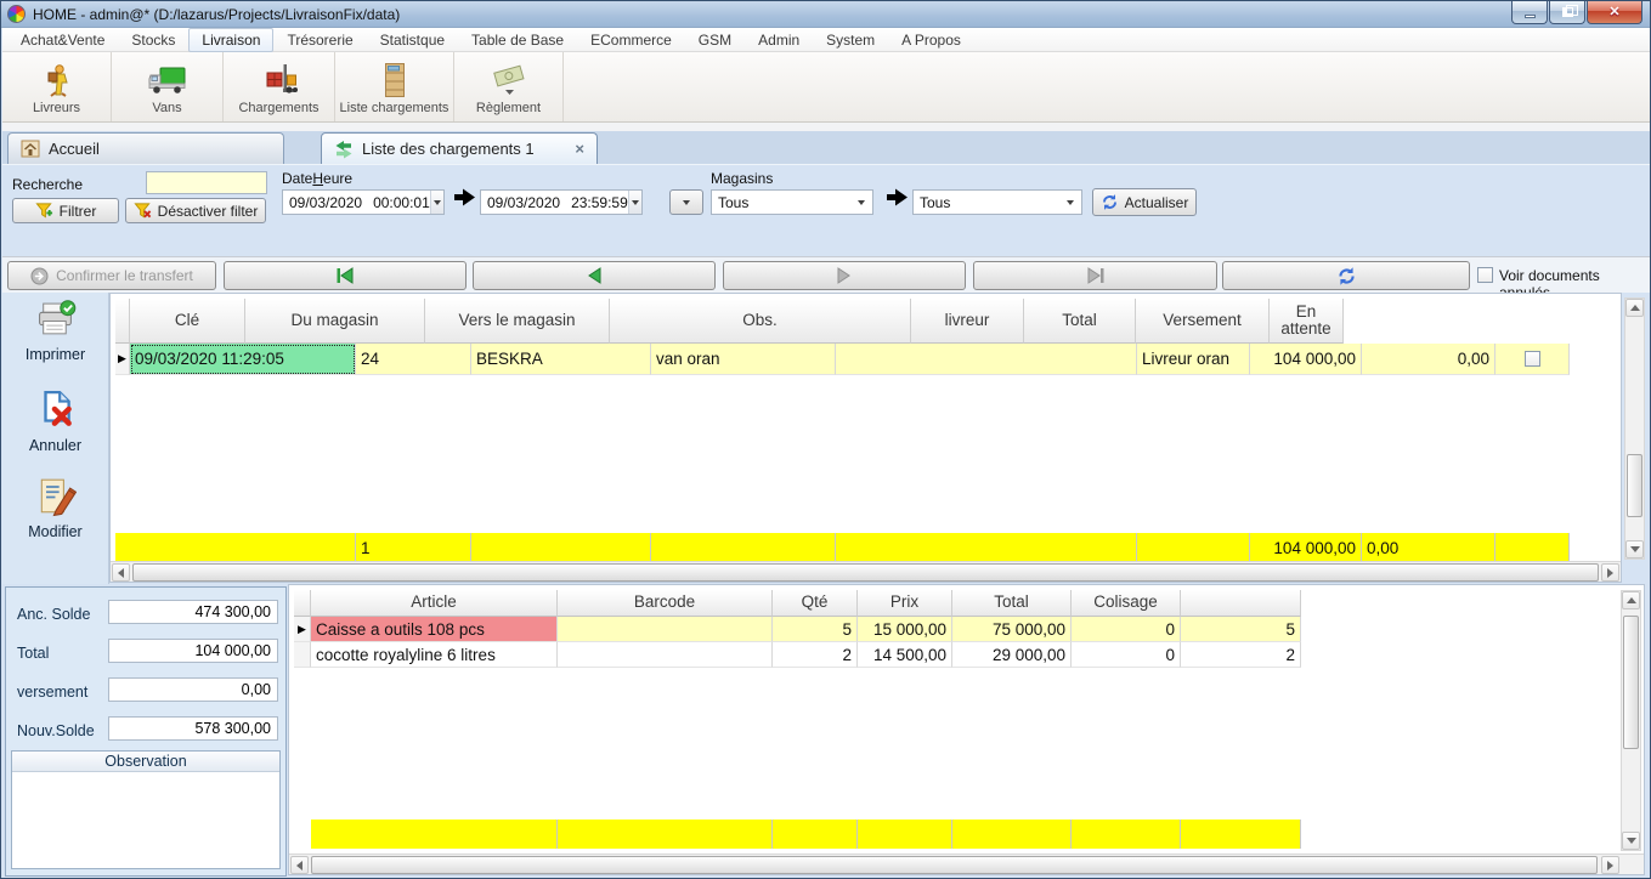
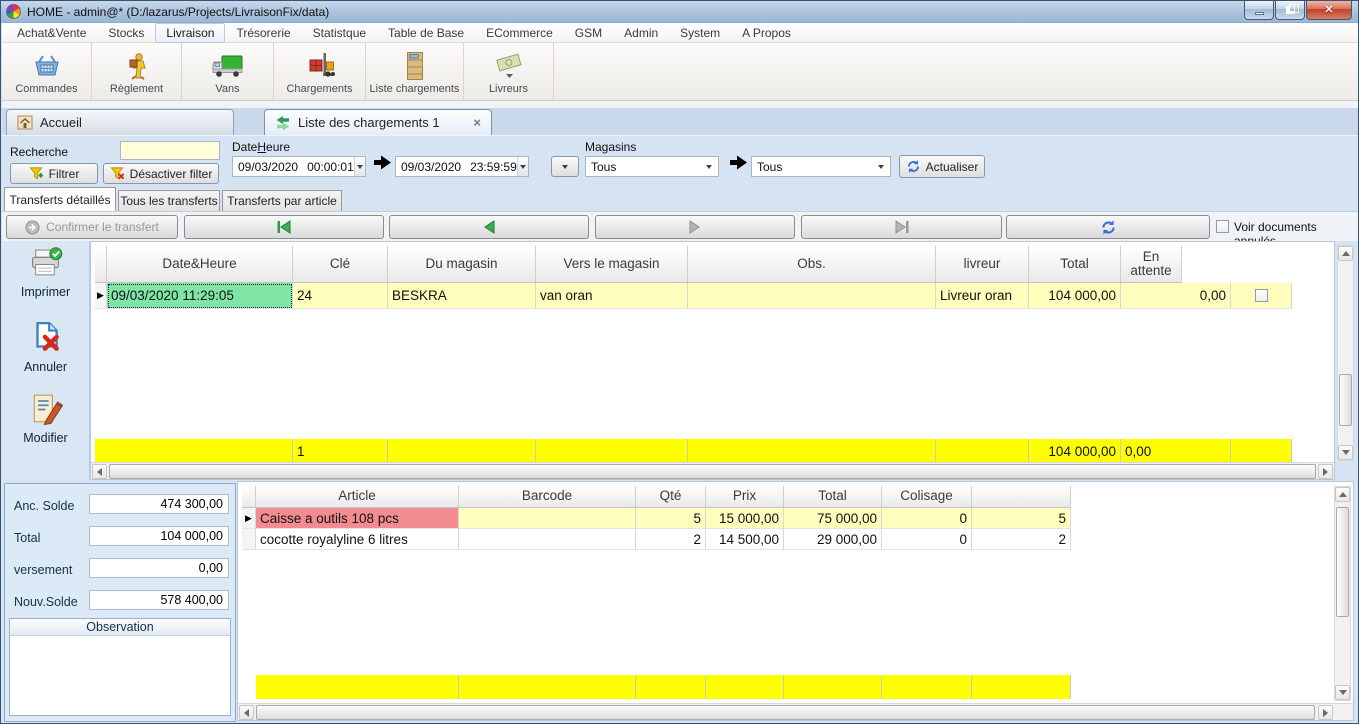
  HOME - admin@* (D:/lazarus/Projects/LivraisonFix/data)
  ✕
  Achat&Vente
  Stocks
  Livraison
  Trésorerie
  Statistque
  Table de Base
  ECommerce
  GSM
  Admin
  System
  A Propos
+ Commandes
- Livreurs
+ Règlement
  Vans
  Chargements
  Liste chargements
- Règlement
+ Livreurs
  Accueil
  Liste des chargements 1
  ×
  Recherche
  Filtrer
  Désactiver filter
  DateHeure
  09/03/2020
  00:00:01
  09/03/2020
  23:59:59
  Magasins
  Tous
  Tous
  Actualiser
+ Transferts détaillés
+ Tous les transferts
+ Transferts par article
  Confirmer le transfert
  Imprimer
  Annuler
  Modifier
+ Date&Heure
  Clé
  Du magasin
  Vers le magasin
  Obs.
  livreur
  Total
- Versement
  En attente
  ▶
  09/03/2020 11:29:05
  24
  BESKRA
  van oran
  Livreur oran
  104 000,00
  0,00
  1
  104 000,00
  0,00
  Anc. Solde
  474 300,00
  Total
  104 000,00
  versement
  0,00
  Nouv.Solde
- 578 300,00
+ 578 400,00
  Observation
  Article
  Barcode
  Qté
  Prix
  Total
  Colisage
  ▶
  Caisse a outils 108 pcs
  5
  15 000,00
  75 000,00
  0
  5
  cocotte royalyline 6 litres
  2
  14 500,00
  29 000,00
  0
  2
